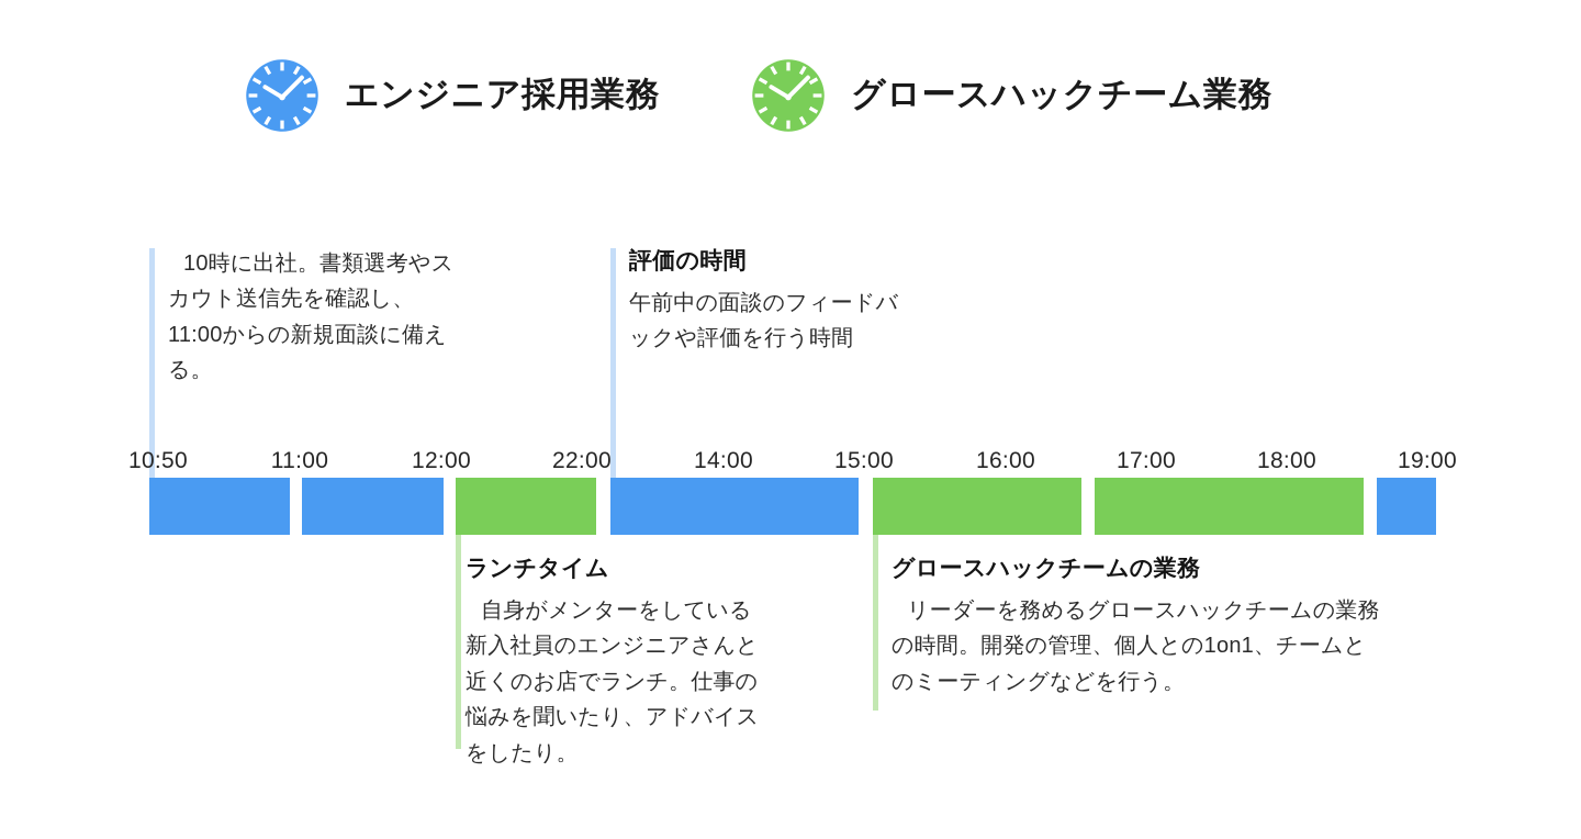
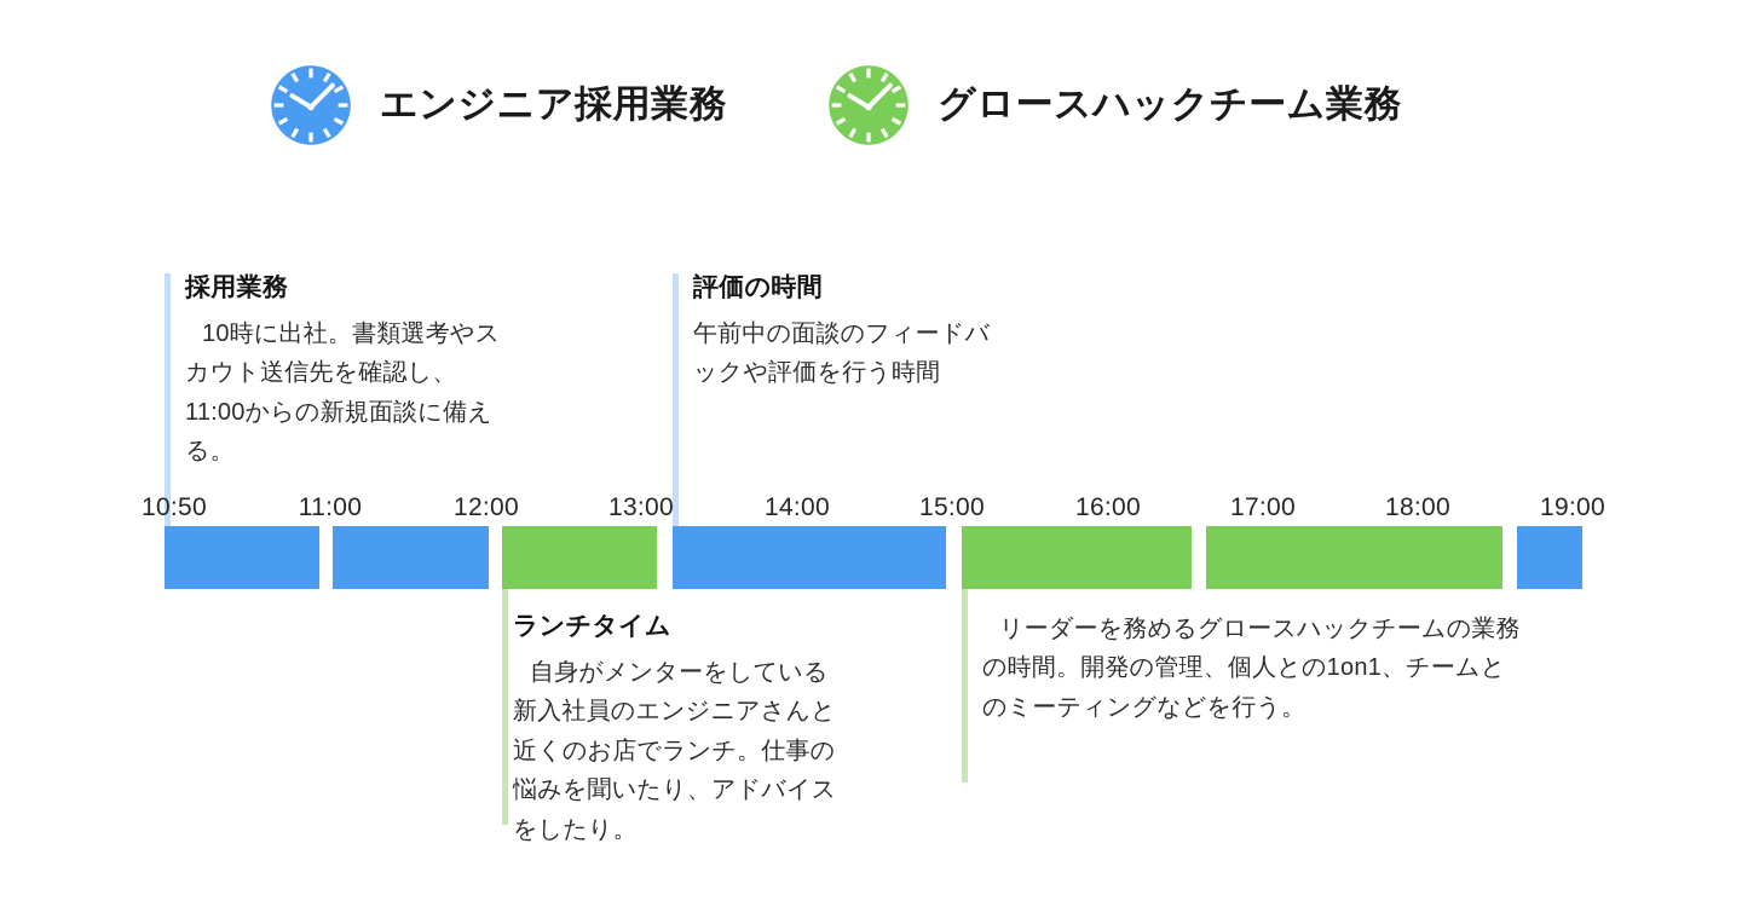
  エンジニア採用業務
  グロースハックチーム業務
  10:50
  11:00
  12:00
- 22:00
+ 13:00
  14:00
  15:00
  16:00
  17:00
  18:00
  19:00
+ 採用業務
  10時に出社。書類選考やスカウト送信先を確認し、11:00からの新規面談に備える。
  評価の時間
  午前中の面談のフィードバックや評価を行う時間
  ランチタイム
  自身がメンターをしている新入社員のエンジニアさんと近くのお店でランチ。仕事の悩みを聞いたり、アドバイスをしたり。
- グロースハックチームの業務
  リーダーを務めるグロースハックチームの業務の時間。開発の管理、個人との1on1、チームとのミーティングなどを行う。
